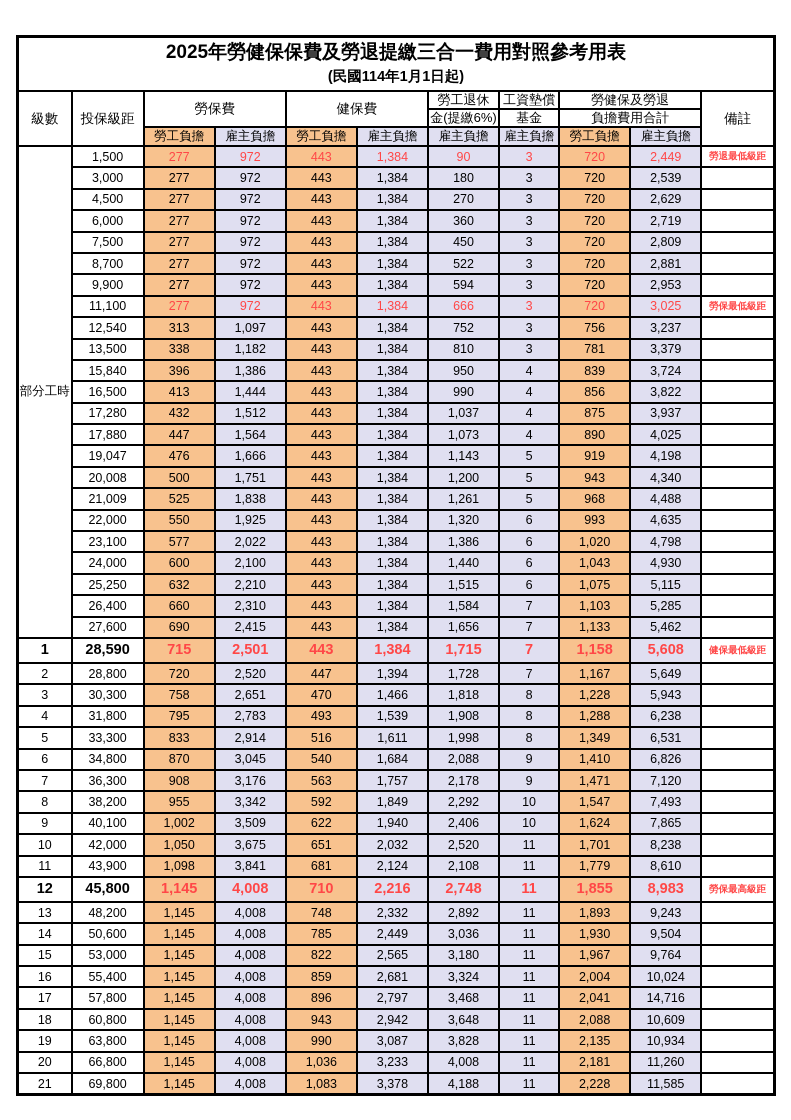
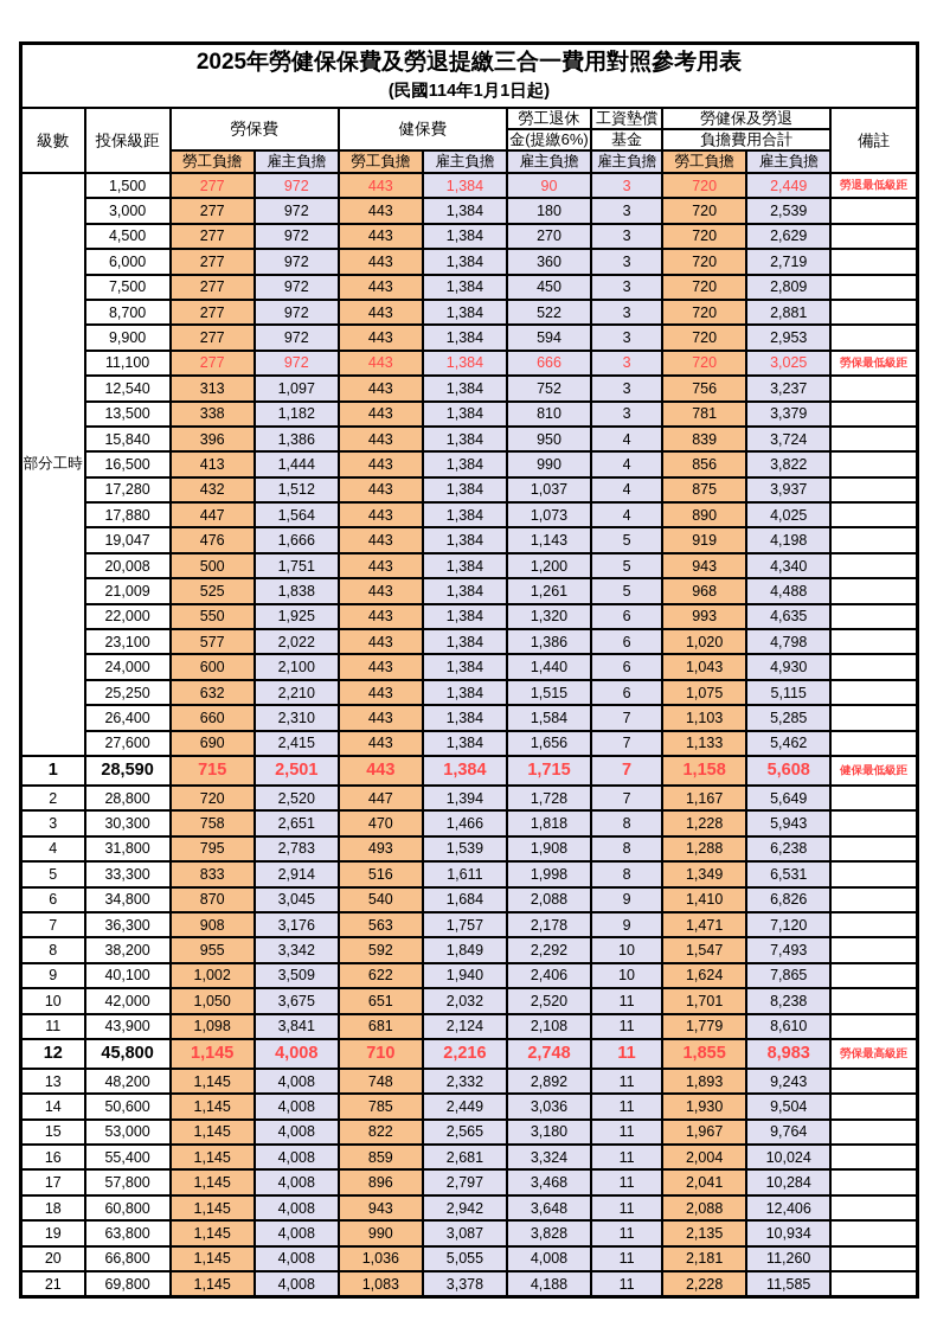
  2025年勞健保保費及勞退提繳三合一費用對照參考用表 (民國114年1月1日起)
  級數	投保級距	勞保費	健保費	勞工退休	工資墊償	勞健保及勞退	備註
  金(提繳6%)	基金	負擔費用合計
  勞工負擔	雇主負擔	勞工負擔	雇主負擔	雇主負擔	雇主負擔	勞工負擔	雇主負擔
  部分工時	1,500	277	972	443	1,384	90	3	720	2,449	勞退最低級距
  3,000	277	972	443	1,384	180	3	720	2,539
  4,500	277	972	443	1,384	270	3	720	2,629
  6,000	277	972	443	1,384	360	3	720	2,719
  7,500	277	972	443	1,384	450	3	720	2,809
  8,700	277	972	443	1,384	522	3	720	2,881
  9,900	277	972	443	1,384	594	3	720	2,953
  11,100	277	972	443	1,384	666	3	720	3,025	勞保最低級距
  12,540	313	1,097	443	1,384	752	3	756	3,237
  13,500	338	1,182	443	1,384	810	3	781	3,379
  15,840	396	1,386	443	1,384	950	4	839	3,724
  16,500	413	1,444	443	1,384	990	4	856	3,822
  17,280	432	1,512	443	1,384	1,037	4	875	3,937
  17,880	447	1,564	443	1,384	1,073	4	890	4,025
  19,047	476	1,666	443	1,384	1,143	5	919	4,198
  20,008	500	1,751	443	1,384	1,200	5	943	4,340
  21,009	525	1,838	443	1,384	1,261	5	968	4,488
  22,000	550	1,925	443	1,384	1,320	6	993	4,635
  23,100	577	2,022	443	1,384	1,386	6	1,020	4,798
  24,000	600	2,100	443	1,384	1,440	6	1,043	4,930
  25,250	632	2,210	443	1,384	1,515	6	1,075	5,115
  26,400	660	2,310	443	1,384	1,584	7	1,103	5,285
  27,600	690	2,415	443	1,384	1,656	7	1,133	5,462
  1	28,590	715	2,501	443	1,384	1,715	7	1,158	5,608	健保最低級距
  2	28,800	720	2,520	447	1,394	1,728	7	1,167	5,649
  3	30,300	758	2,651	470	1,466	1,818	8	1,228	5,943
  4	31,800	795	2,783	493	1,539	1,908	8	1,288	6,238
  5	33,300	833	2,914	516	1,611	1,998	8	1,349	6,531
  6	34,800	870	3,045	540	1,684	2,088	9	1,410	6,826
  7	36,300	908	3,176	563	1,757	2,178	9	1,471	7,120
  8	38,200	955	3,342	592	1,849	2,292	10	1,547	7,493
  9	40,100	1,002	3,509	622	1,940	2,406	10	1,624	7,865
  10	42,000	1,050	3,675	651	2,032	2,520	11	1,701	8,238
  11	43,900	1,098	3,841	681	2,124	2,108	11	1,779	8,610
  12	45,800	1,145	4,008	710	2,216	2,748	11	1,855	8,983	勞保最高級距
  13	48,200	1,145	4,008	748	2,332	2,892	11	1,893	9,243
  14	50,600	1,145	4,008	785	2,449	3,036	11	1,930	9,504
  15	53,000	1,145	4,008	822	2,565	3,180	11	1,967	9,764
  16	55,400	1,145	4,008	859	2,681	3,324	11	2,004	10,024
- 17	57,800	1,145	4,008	896	2,797	3,468	11	2,041	14,716
+ 17	57,800	1,145	4,008	896	2,797	3,468	11	2,041	10,284
- 18	60,800	1,145	4,008	943	2,942	3,648	11	2,088	10,609
+ 18	60,800	1,145	4,008	943	2,942	3,648	11	2,088	12,406
  19	63,800	1,145	4,008	990	3,087	3,828	11	2,135	10,934
- 20	66,800	1,145	4,008	1,036	3,233	4,008	11	2,181	11,260
+ 20	66,800	1,145	4,008	1,036	5,055	4,008	11	2,181	11,260
  21	69,800	1,145	4,008	1,083	3,378	4,188	11	2,228	11,585
